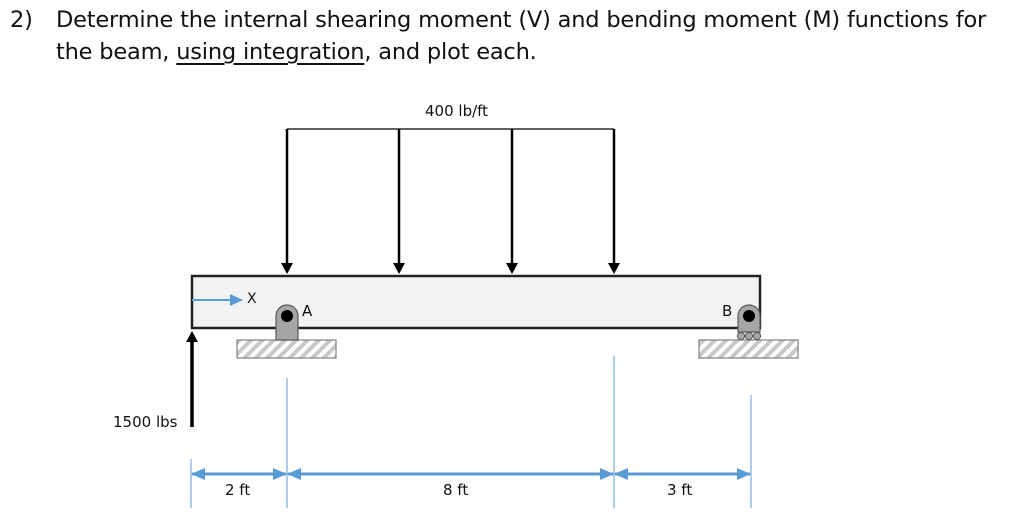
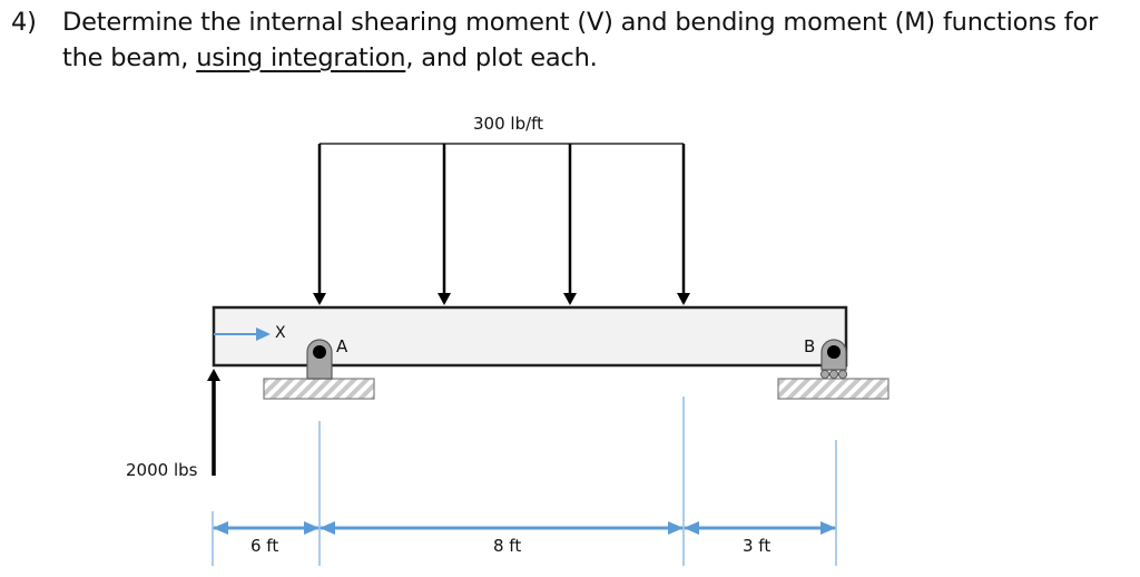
- 2)
+ 4)
  Determine the internal shearing moment (V) and bending moment (M) functions for
  the beam, using integration, and plot each.
- 400 lb/ft
+ 300 lb/ft
- 1500 lbs
+ 2000 lbs
  X
  A
  B
- 2 ft
+ 6 ft
  8 ft
  3 ft
